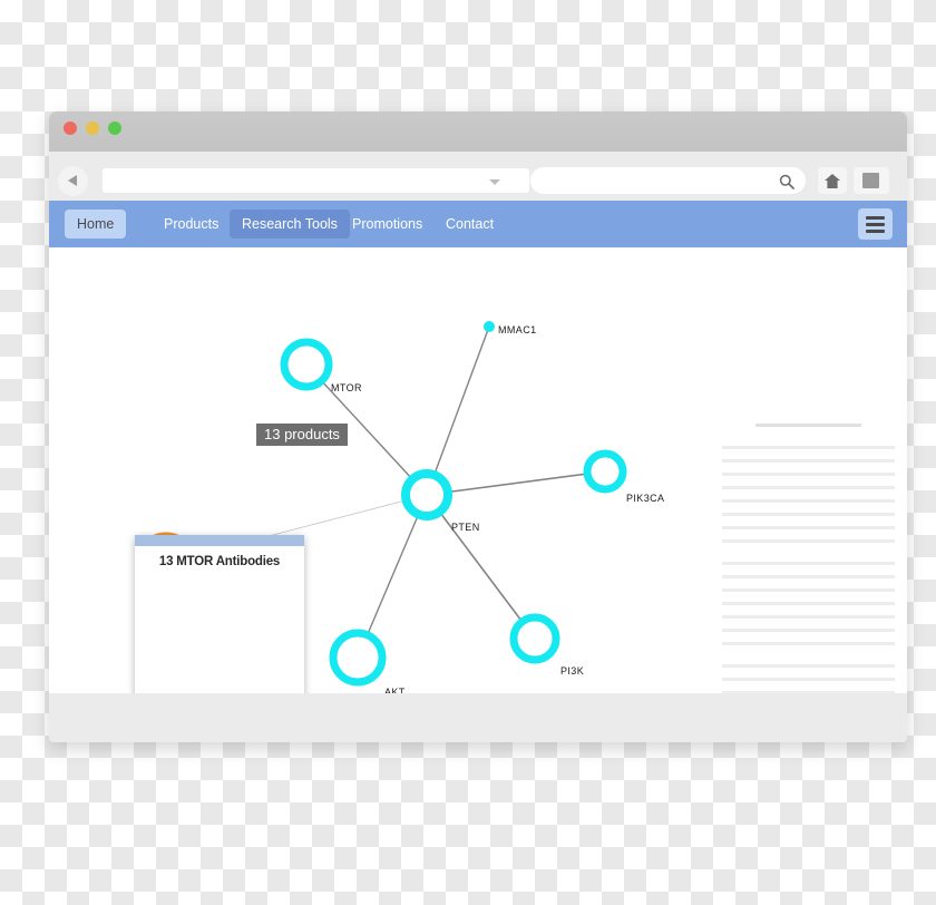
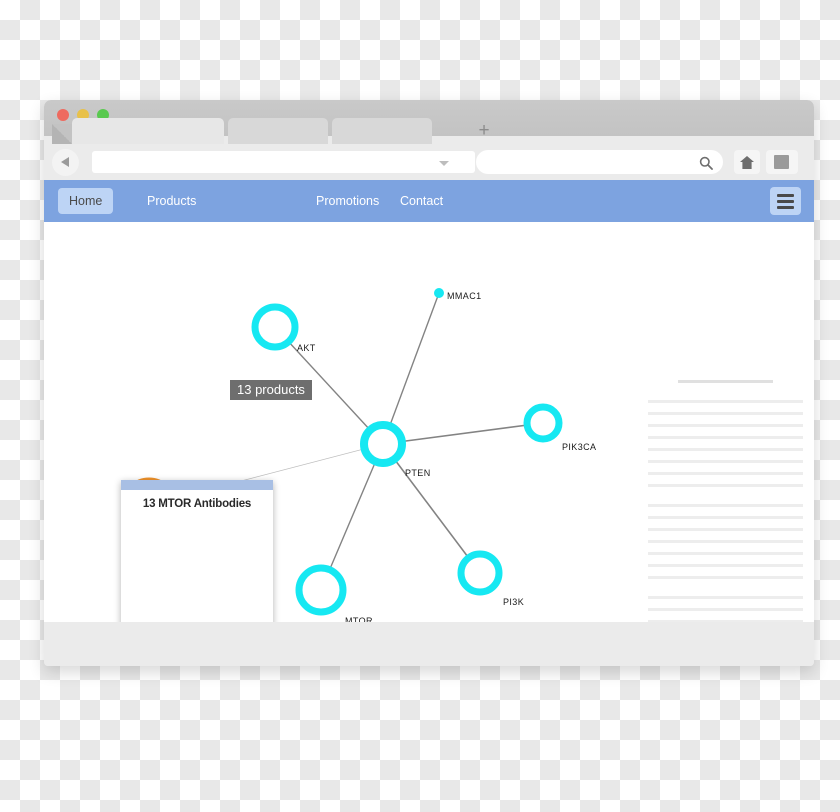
+ +
  Home
  Products
- Research Tools
  Promotions
  Contact
- MTOR
+ AKT
  MMAC1
  PTEN
  PIK3CA
  PI3K
- AKT
+ MTOR
  13 products
  13 MTOR Antibodies
